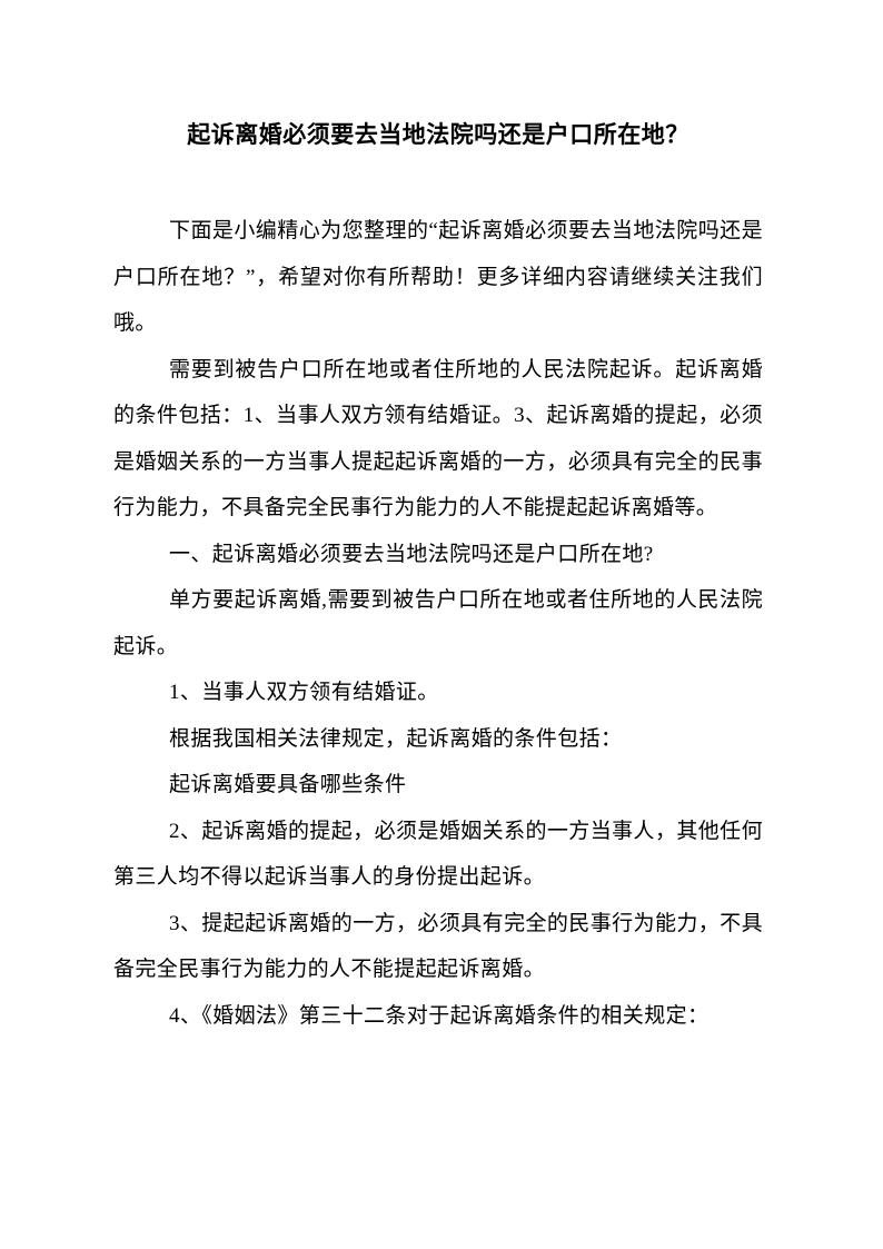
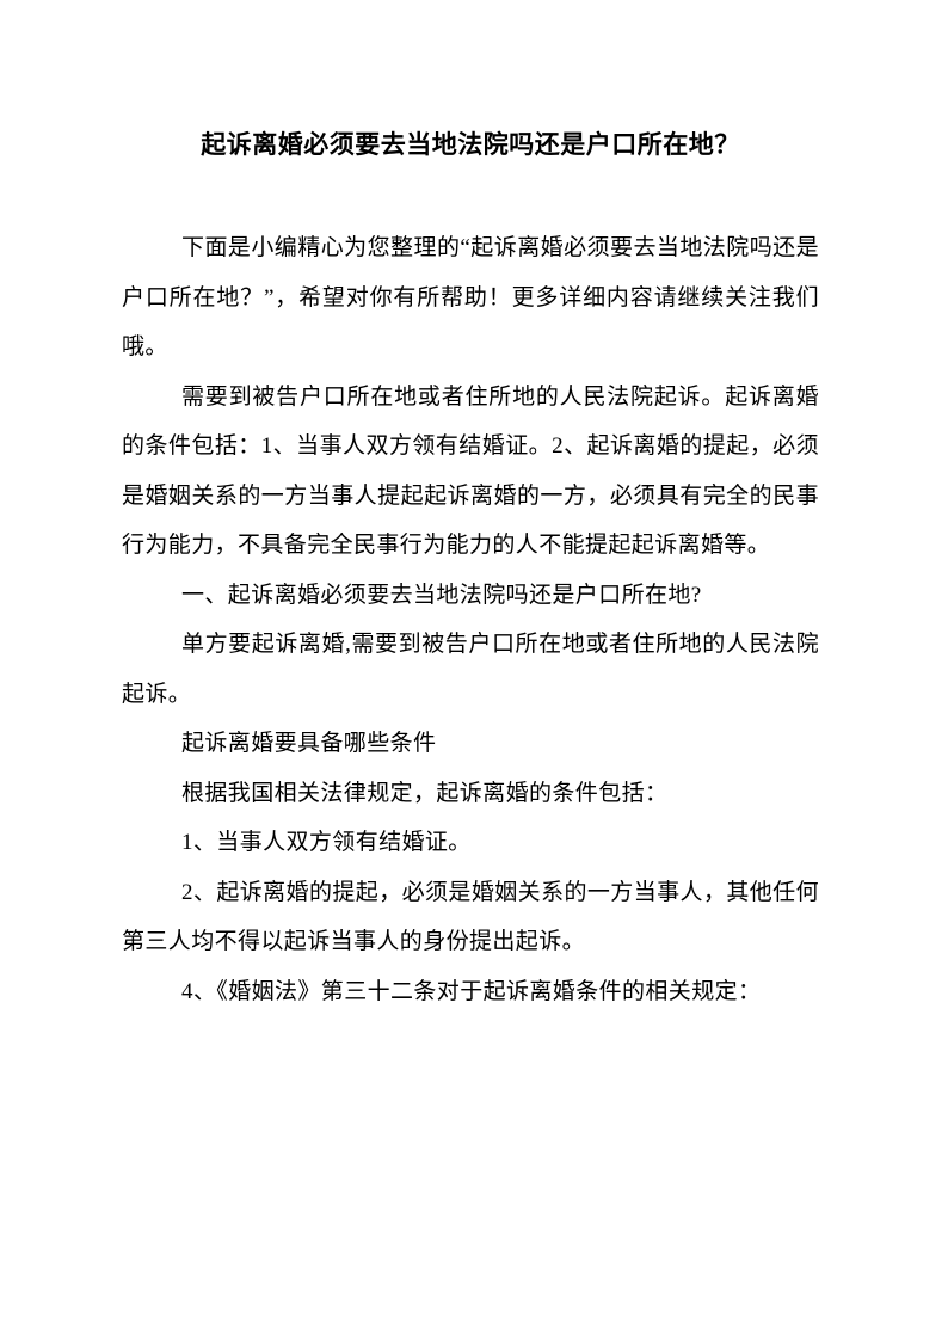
  起诉离婚必须要去当地法院吗还是户口所在地？
  下面是小编精心为您整理的“起诉离婚必须要去当地法院吗还是户口所在地？”，希望对你有所帮助！更多详细内容请继续关注我们哦。
- 需要到被告户口所在地或者住所地的人民法院起诉。起诉离婚的条件包括：1、当事人双方领有结婚证。3、起诉离婚的提起，必须是婚姻关系的一方当事人提起起诉离婚的一方，必须具有完全的民事行为能力，不具备完全民事行为能力的人不能提起起诉离婚等。
+ 需要到被告户口所在地或者住所地的人民法院起诉。起诉离婚的条件包括：1、当事人双方领有结婚证。2、起诉离婚的提起，必须是婚姻关系的一方当事人提起起诉离婚的一方，必须具有完全的民事行为能力，不具备完全民事行为能力的人不能提起起诉离婚等。
  一、起诉离婚必须要去当地法院吗还是户口所在地?
  单方要起诉离婚,需要到被告户口所在地或者住所地的人民法院起诉。
- 1、当事人双方领有结婚证。
+ 起诉离婚要具备哪些条件
  根据我国相关法律规定，起诉离婚的条件包括：
- 起诉离婚要具备哪些条件
+ 1、当事人双方领有结婚证。
  2、起诉离婚的提起，必须是婚姻关系的一方当事人，其他任何第三人均不得以起诉当事人的身份提出起诉。
- 3、提起起诉离婚的一方，必须具有完全的民事行为能力，不具备完全民事行为能力的人不能提起起诉离婚。
  4、《婚姻法》第三十二条对于起诉离婚条件的相关规定：
